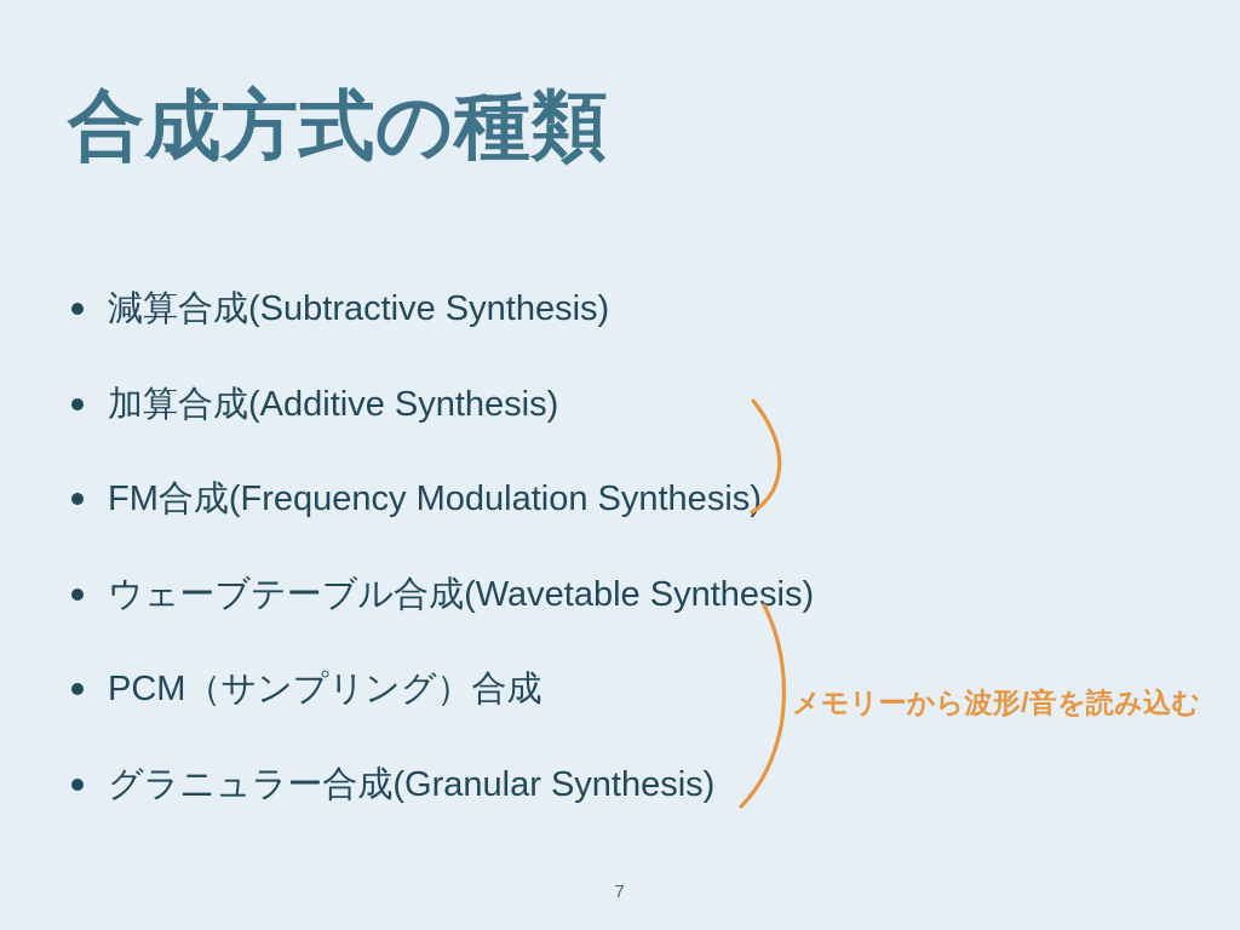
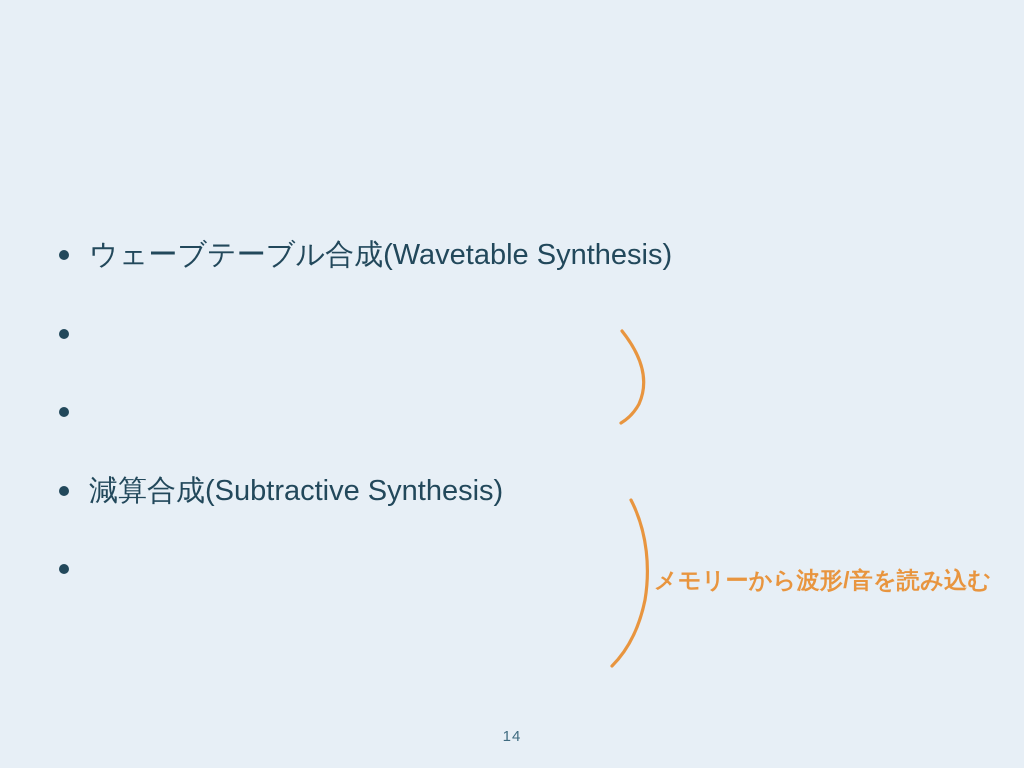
- 合成方式の種類
- 減算合成(Subtractive Synthesis)
+ ウェーブテーブル合成(Wavetable Synthesis)
- 加算合成(Additive Synthesis)
- FM合成(Frequency Modulation Synthesis)
- ウェーブテーブル合成(Wavetable Synthesis)
+ 減算合成(Subtractive Synthesis)
- PCM（サンプリング）合成
- グラニュラー合成(Granular Synthesis)
  メモリーから波形/音を読み込む
- 7
+ 14
